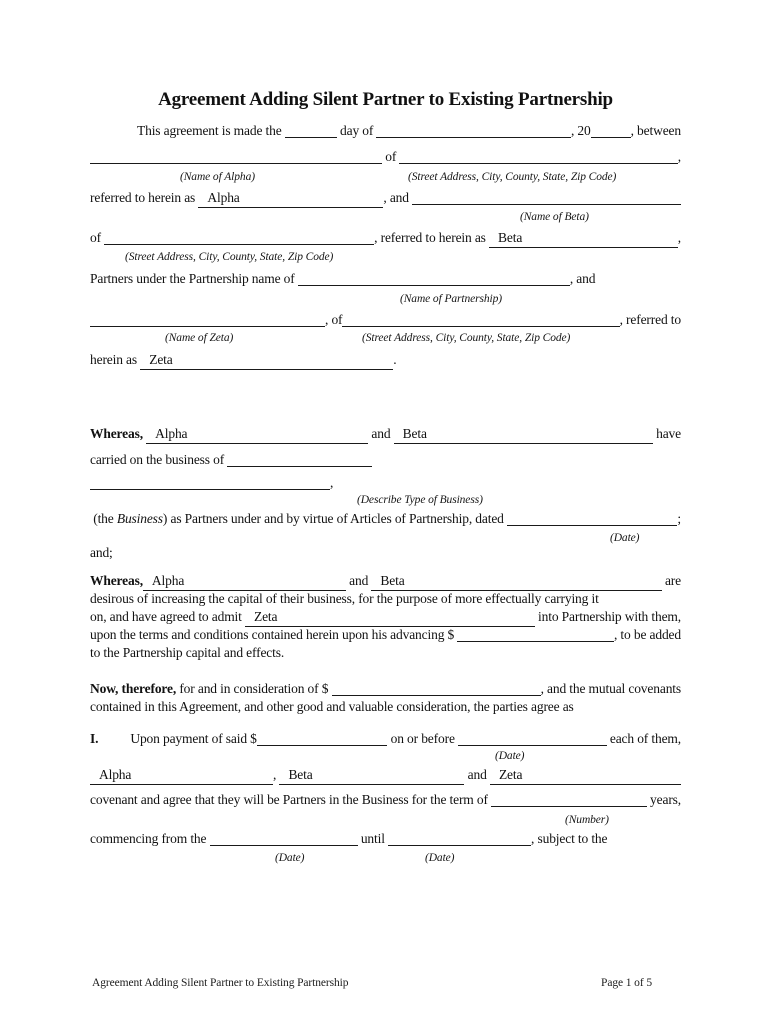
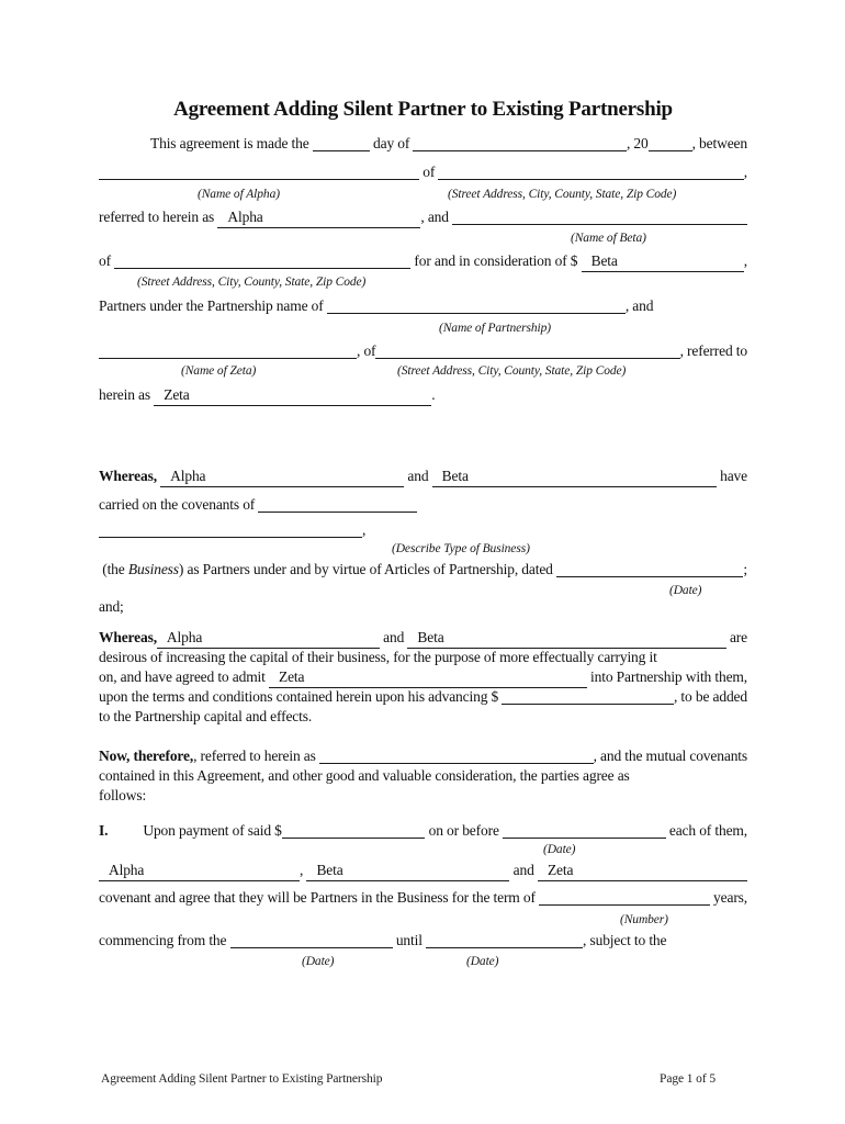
  Agreement Adding Silent Partner to Existing Partnership
  This agreement is made the
  day of
  , 20
  , between
  of
  ,
  (Name of Alpha)
  (Street Address, City, County, State, Zip Code)
  referred to herein as
  Alpha
  , and
  (Name of Beta)
  of
- , referred to herein as
+ for and in consideration of $
  Beta
  ,
  (Street Address, City, County, State, Zip Code)
  Partners under the Partnership name of
  , and
  (Name of Partnership)
  , of
  , referred to
  (Name of Zeta)
  (Street Address, City, County, State, Zip Code)
  herein as
  Zeta
  .
  Whereas,
  Alpha
  and
  Beta
  have
- carried on the business of
+ carried on the covenants of
  ,
  (Describe Type of Business)
  (the
  Business
  ) as Partners under and by virtue of Articles of Partnership, dated
  ;
  (Date)
  and;
  Whereas,
  Alpha
  and
  Beta
  are
  desirous of increasing the capital of their business, for the purpose of more effectually carrying it
  on, and have agreed to admit
  Zeta
  into Partnership with them,
  upon the terms and conditions contained herein upon his advancing $
  , to be added
  to the Partnership capital and effects.
  Now, therefore,
- for and in consideration of $
+ , referred to herein as
  , and the mutual covenants
  contained in this Agreement, and other good and valuable consideration, the parties agree as
+ follows:
  I.
  Upon payment of said $
  on or before
  each of them,
  (Date)
  Alpha
  ,
  Beta
  and
  Zeta
  covenant and agree that they will be Partners in the Business for the term of
  years,
  (Number)
  commencing from the
  until
  , subject to the
  (Date)
  (Date)
  Agreement Adding Silent Partner to Existing Partnership
  Page 1 of 5
